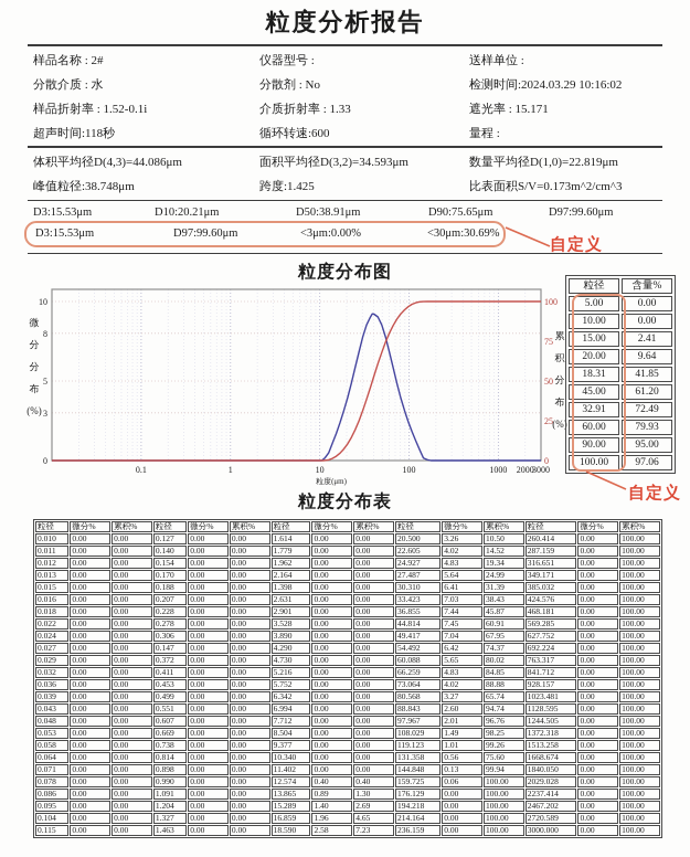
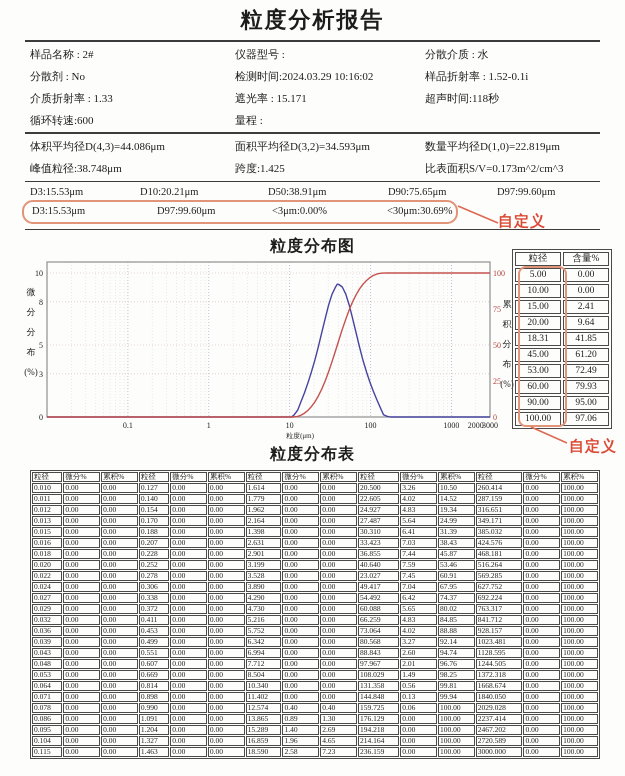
  粒度分析报告
  样品名称 : 2#
  仪器型号 :
- 送样单位 :
  分散介质 : 水
  分散剂 : No
  检测时间:2024.03.29 10:16:02
  样品折射率 : 1.52-0.1i
  介质折射率 : 1.33
  遮光率 : 15.171
  超声时间:118秒
  循环转速:600
  量程 :
  体积平均径D(4,3)=44.086μm
  面积平均径D(3,2)=34.593μm
  数量平均径D(1,0)=22.819μm
  峰值粒径:38.748μm
  跨度:1.425
  比表面积S/V=0.173m^2/cm^3
  D3:15.53μm
  D10:20.21μm
  D50:38.91μm
  D90:75.65μm
  D97:99.60μm
  D3:15.53μm
  D97:99.60μm
  <3μm:0.00%
  <30μm:30.69%
  自定义
  粒度分布图
  0
  3
  5
  8
  10
  0
  25
  50
  75
  100
  0.1
  1
  10
  100
  1000
  2000
  3000
  粒度(μm)
  微
  分
  分
  布
  (%)
  累
  积
  分
  布
  (%)
  粒径	含量%
  5.00	0.00
  10.00	0.00
  15.00	2.41
  20.00	9.64
  18.31	41.85
  45.00	61.20
- 32.91	72.49
+ 53.00	72.49
  60.00	79.93
  90.00	95.00
  100.00	97.06
  自定义
  粒度分布表
  粒径	微分%	累积%	粒径	微分%	累积%	粒径	微分%	累积%	粒径	微分%	累积%	粒径	微分%	累积%
  0.010	0.00	0.00	0.127	0.00	0.00	1.614	0.00	0.00	20.500	3.26	10.50	260.414	0.00	100.00
  0.011	0.00	0.00	0.140	0.00	0.00	1.779	0.00	0.00	22.605	4.02	14.52	287.159	0.00	100.00
  0.012	0.00	0.00	0.154	0.00	0.00	1.962	0.00	0.00	24.927	4.83	19.34	316.651	0.00	100.00
  0.013	0.00	0.00	0.170	0.00	0.00	2.164	0.00	0.00	27.487	5.64	24.99	349.171	0.00	100.00
  0.015	0.00	0.00	0.188	0.00	0.00	1.398	0.00	0.00	30.310	6.41	31.39	385.032	0.00	100.00
  0.016	0.00	0.00	0.207	0.00	0.00	2.631	0.00	0.00	33.423	7.03	38.43	424.576	0.00	100.00
  0.018	0.00	0.00	0.228	0.00	0.00	2.901	0.00	0.00	36.855	7.44	45.87	468.181	0.00	100.00
+ 0.020	0.00	0.00	0.252	0.00	0.00	3.199	0.00	0.00	40.640	7.59	53.46	516.264	0.00	100.00
- 0.022	0.00	0.00	0.278	0.00	0.00	3.528	0.00	0.00	44.814	7.45	60.91	569.285	0.00	100.00
+ 0.022	0.00	0.00	0.278	0.00	0.00	3.528	0.00	0.00	23.027	7.45	60.91	569.285	0.00	100.00
  0.024	0.00	0.00	0.306	0.00	0.00	3.890	0.00	0.00	49.417	7.04	67.95	627.752	0.00	100.00
- 0.027	0.00	0.00	0.147	0.00	0.00	4.290	0.00	0.00	54.492	6.42	74.37	692.224	0.00	100.00
+ 0.027	0.00	0.00	0.338	0.00	0.00	4.290	0.00	0.00	54.492	6.42	74.37	692.224	0.00	100.00
  0.029	0.00	0.00	0.372	0.00	0.00	4.730	0.00	0.00	60.088	5.65	80.02	763.317	0.00	100.00
  0.032	0.00	0.00	0.411	0.00	0.00	5.216	0.00	0.00	66.259	4.83	84.85	841.712	0.00	100.00
  0.036	0.00	0.00	0.453	0.00	0.00	5.752	0.00	0.00	73.064	4.02	88.88	928.157	0.00	100.00
- 0.039	0.00	0.00	0.499	0.00	0.00	6.342	0.00	0.00	80.568	3.27	65.74	1023.481	0.00	100.00
+ 0.039	0.00	0.00	0.499	0.00	0.00	6.342	0.00	0.00	80.568	3.27	92.14	1023.481	0.00	100.00
  0.043	0.00	0.00	0.551	0.00	0.00	6.994	0.00	0.00	88.843	2.60	94.74	1128.595	0.00	100.00
  0.048	0.00	0.00	0.607	0.00	0.00	7.712	0.00	0.00	97.967	2.01	96.76	1244.505	0.00	100.00
  0.053	0.00	0.00	0.669	0.00	0.00	8.504	0.00	0.00	108.029	1.49	98.25	1372.318	0.00	100.00
- 0.058	0.00	0.00	0.738	0.00	0.00	9.377	0.00	0.00	119.123	1.01	99.26	1513.258	0.00	100.00
- 0.064	0.00	0.00	0.814	0.00	0.00	10.340	0.00	0.00	131.358	0.56	75.60	1668.674	0.00	100.00
+ 0.064	0.00	0.00	0.814	0.00	0.00	10.340	0.00	0.00	131.358	0.56	99.81	1668.674	0.00	100.00
  0.071	0.00	0.00	0.898	0.00	0.00	11.402	0.00	0.00	144.848	0.13	99.94	1840.050	0.00	100.00
  0.078	0.00	0.00	0.990	0.00	0.00	12.574	0.40	0.40	159.725	0.06	100.00	2029.028	0.00	100.00
  0.086	0.00	0.00	1.091	0.00	0.00	13.865	0.89	1.30	176.129	0.00	100.00	2237.414	0.00	100.00
  0.095	0.00	0.00	1.204	0.00	0.00	15.289	1.40	2.69	194.218	0.00	100.00	2467.202	0.00	100.00
  0.104	0.00	0.00	1.327	0.00	0.00	16.859	1.96	4.65	214.164	0.00	100.00	2720.589	0.00	100.00
  0.115	0.00	0.00	1.463	0.00	0.00	18.590	2.58	7.23	236.159	0.00	100.00	3000.000	0.00	100.00
